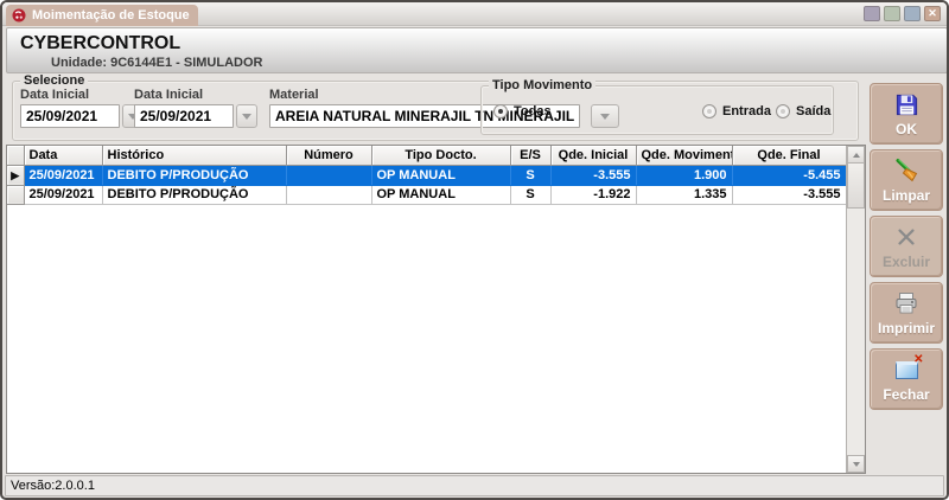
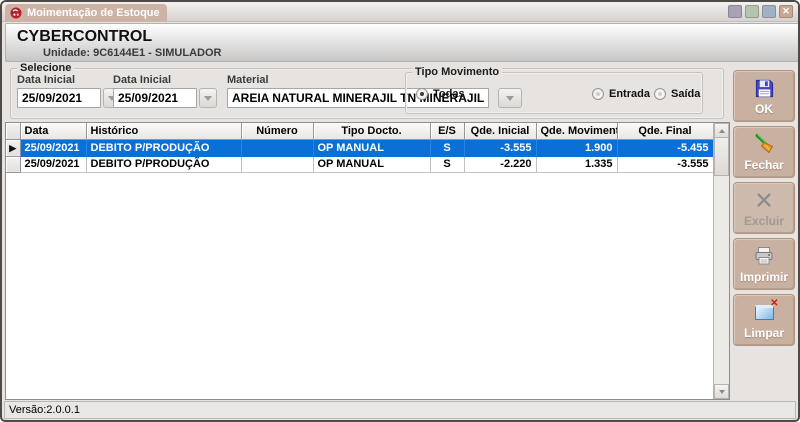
  Moimentação de Estoque
  CYBERCONTROL
  Unidade: 9C6144E1 - SIMULADOR
  Selecione
  Data Inicial
  25/09/2021
  Data Inicial
  25/09/2021
  Material
  AREIA NATURAL MINERAJIL TN INERAJIL
  Tipo Movimento
  Todas
  Entrada
  Saída
  	Data	Histórico	Número	Tipo Docto.	E/S	Qde. Inicial	Qde. Movimen	Qde. Final
  ▶	25/09/2021	DEBITO P/PRODUÇÃO		OP MANUAL	S	-3.555	1.900	-5.455
- 	25/09/2021	DEBITO P/PRODUÇÃO		OP MANUAL	S	-1.922	1.335	-3.555
+ 	25/09/2021	DEBITO P/PRODUÇÃO		OP MANUAL	S	-2.220	1.335	-3.555
  OK
- Limpar
+ Fechar
  Excluir
  Imprimir
- Fechar
+ Limpar
  Versão:2.0.0.1
